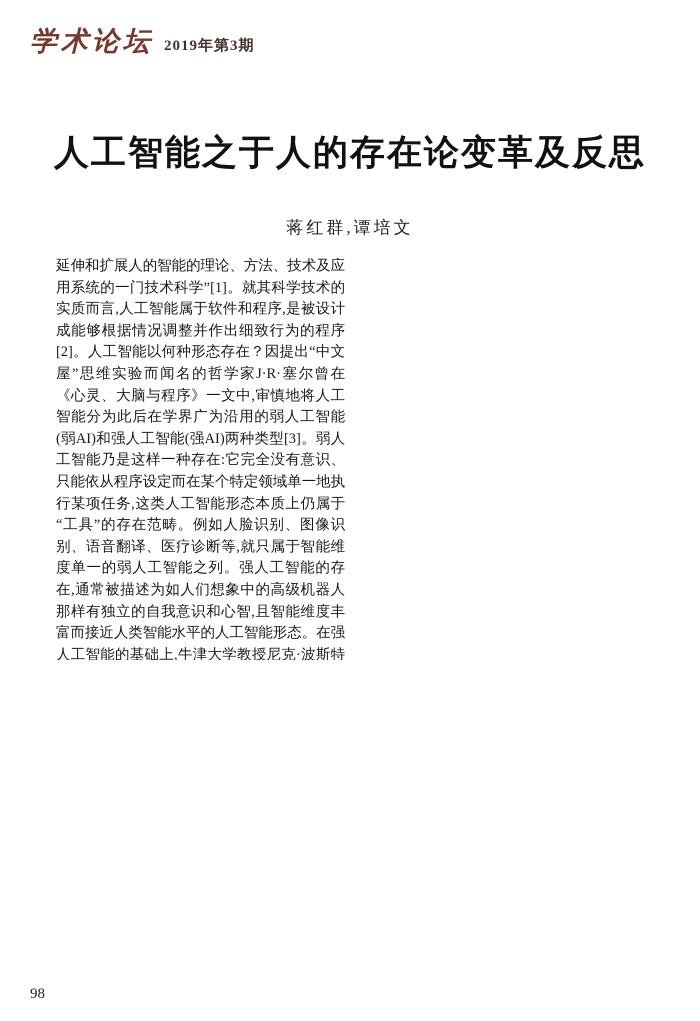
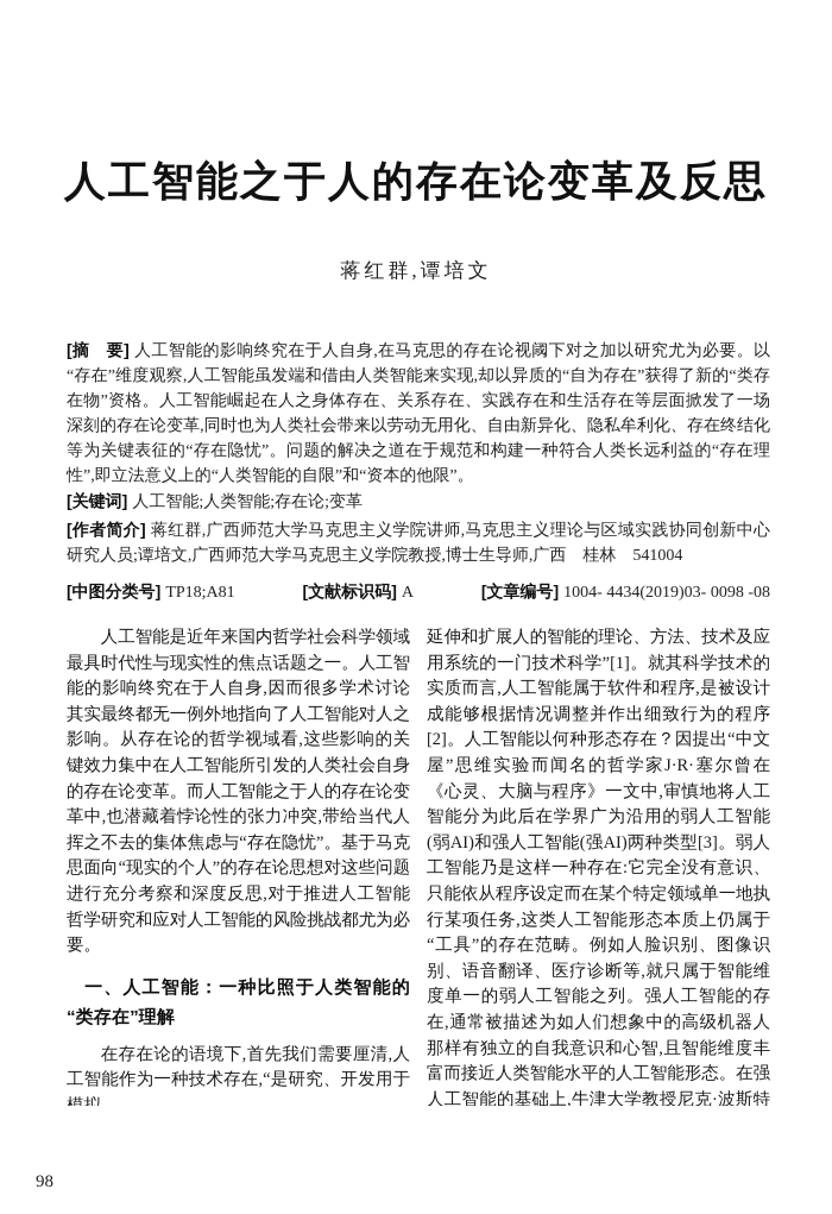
- 学术论坛 2019年第3期
  人工智能之于人的存在论变革及反思
  蒋红群,谭培文
+ [摘 要] 人工智能的影响终究在于人自身,在马克思的存在论视阈下对之加以研究尤为必要。以“存在”维度观察,人工智能虽发端和借由人类智能来实现,却以异质的“自为存在”获得了新的“类存在物”资格。人工智能崛起在人之身体存在、关系存在、实践存在和生活存在等层面掀发了一场深刻的存在论变革,同时也为人类社会带来以劳动无用化、自由新异化、隐私牟利化、存在终结化等为关键表征的“存在隐忧”。问题的解决之道在于规范和构建一种符合人类长远利益的“存在理性”,即立法意义上的“人类智能的自限”和“资本的他限”。
+ [关键词] 人工智能;人类智能;存在论;变革
+ [作者简介] 蒋红群,广西师范大学马克思主义学院讲师,马克思主义理论与区域实践协同创新中心研究人员;谭培文,广西师范大学马克思主义学院教授,博士生导师,广西 桂林 541004
+ [中图分类号] TP18;A81
+ [文献标识码] A
+ [文章编号] 1004- 4434(2019)03- 0098 -08
+ 人工智能是近年来国内哲学社会科学领域最具时代性与现实性的焦点话题之一。人工智能的影响终究在于人自身,因而很多学术讨论其实最终都无一例外地指向了人工智能对人之影响。从存在论的哲学视域看,这些影响的关键效力集中在人工智能所引发的人类社会自身的存在论变革。而人工智能之于人的存在论变革中,也潜藏着悖论性的张力冲突,带给当代人挥之不去的集体焦虑与“存在隐忧”。基于马克思面向“现实的个人”的存在论思想对这些问题进行充分考察和深度反思,对于推进人工智能哲学研究和应对人工智能的风险挑战都尤为必要。
+ 一、人工智能：一种比照于人类智能的“类存在”理解
+ 在存在论的语境下,首先我们需要厘清,人工智能作为一种技术存在,“是研究、开发用于模拟、
  延伸和扩展人的智能的理论、方法、技术及应用系统的一门技术科学”[1]。就其科学技术的实质而言,人工智能属于软件和程序,是被设计成能够根据情况调整并作出细致行为的程序[2]。人工智能以何种形态存在？因提出“中文屋”思维实验而闻名的哲学家J·R·塞尔曾在《心灵、大脑与程序》一文中,审慎地将人工智能分为此后在学界广为沿用的弱人工智能(弱AI)和强人工智能(强AI)两种类型[3]。弱人工智能乃是这样一种存在:它完全没有意识、只能依从程序设定而在某个特定领域单一地执行某项任务,这类人工智能形态本质上仍属于“工具”的存在范畴。例如人脸识别、图像识别、语音翻译、医疗诊断等,就只属于智能维度单一的弱人工智能之列。强人工智能的存在,通常被描述为如人们想象中的高级机器人那样有独立的自我意识和心智,且智能维度丰富而接近人类智能水平的人工智能形态。在强人工智能的基础上,牛津大学教授尼克·波斯特
  98
